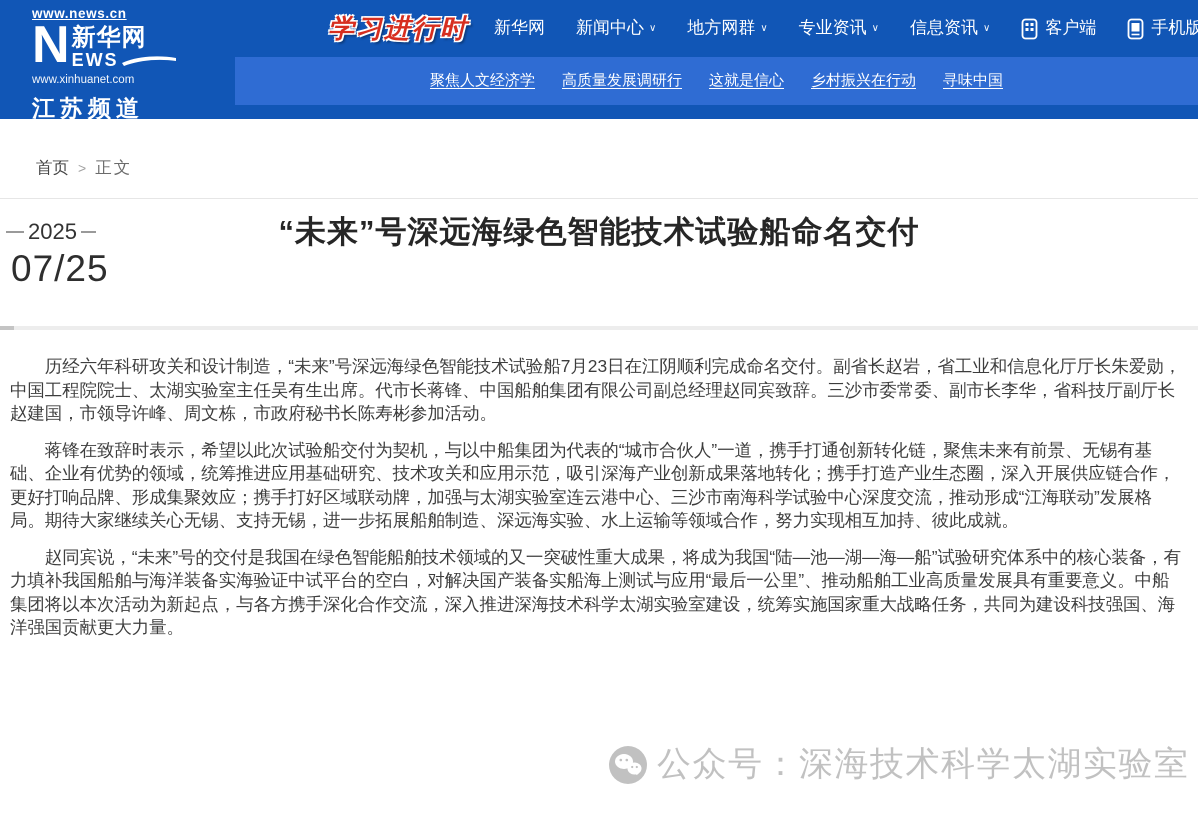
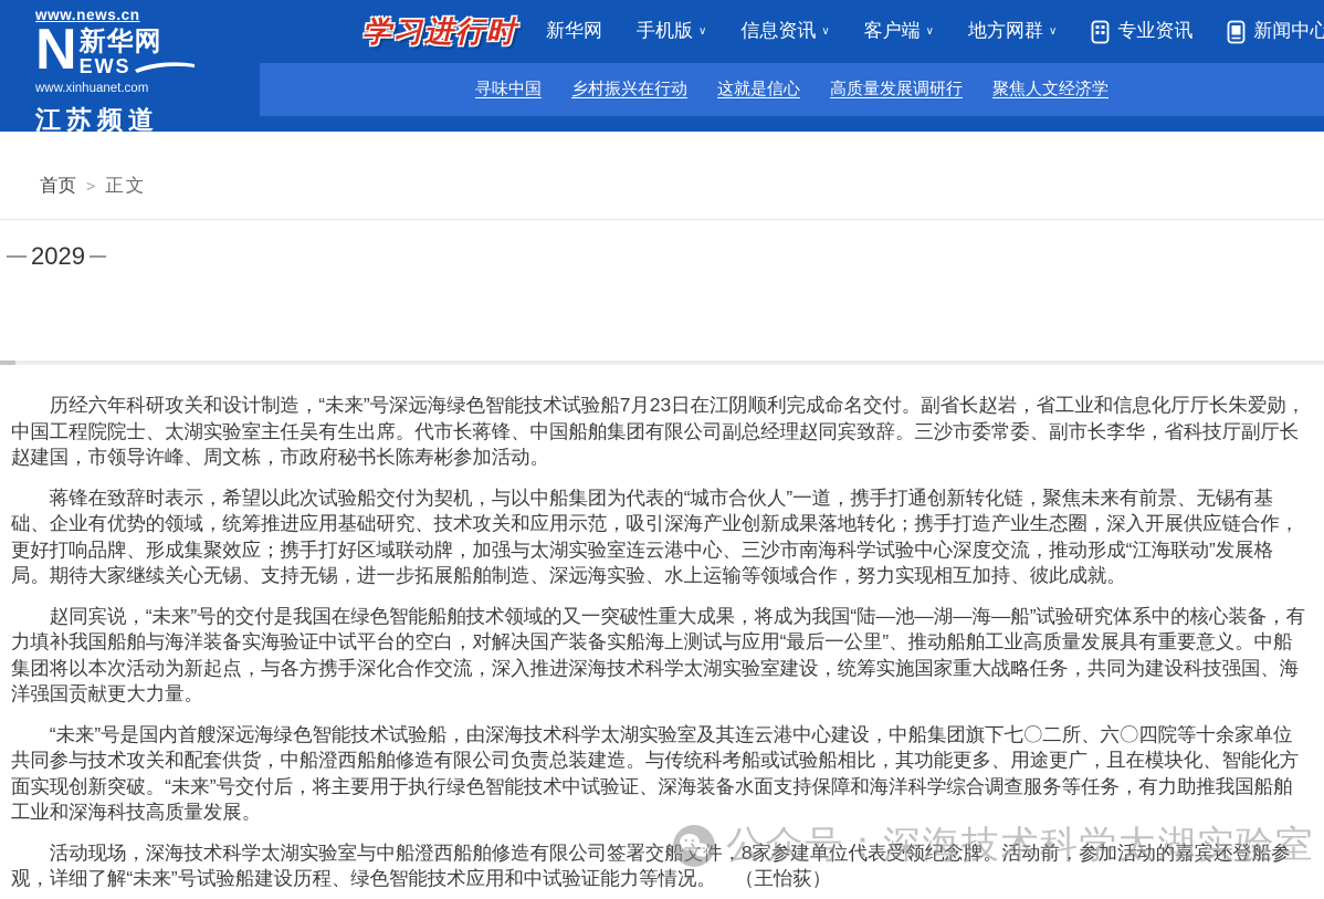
  www.news.cn
  N
  新华网
  EWS
  www.xinhuanet.com
  江苏频道
  学习进行时
  新华网
- 新闻中心
+ 手机版
- 地方网群
+ 信息资讯
- 专业资讯
+ 客户端
- 信息资讯
+ 地方网群
- 客户端
+ 专业资讯
- 手机版
+ 新闻中心
- 聚焦人文经济学
+ 寻味中国
- 高质量发展调研行
+ 乡村振兴在行动
  这就是信心
- 乡村振兴在行动
+ 高质量发展调研行
- 寻味中国
+ 聚焦人文经济学
  首页 > 正文
- 2025
+ 2029
- 07/25
- “未来”号深远海绿色智能技术试验船命名交付
  历经六年科研攻关和设计制造，“未来”号深远海绿色智能技术试验船7月23日在江阴顺利完成命名交付。副省长赵岩，省工业和信息化厅厅长朱爱勋，中国工程院院士、太湖实验室主任吴有生出席。代市长蒋锋、中国船舶集团有限公司副总经理赵同宾致辞。三沙市委常委、副市长李华，省科技厅副厅长赵建国，市领导许峰、周文栋，市政府秘书长陈寿彬参加活动。
  蒋锋在致辞时表示，希望以此次试验船交付为契机，与以中船集团为代表的“城市合伙人”一道，携手打通创新转化链，聚焦未来有前景、无锡有基础、企业有优势的领域，统筹推进应用基础研究、技术攻关和应用示范，吸引深海产业创新成果落地转化；携手打造产业生态圈，深入开展供应链合作，更好打响品牌、形成集聚效应；携手打好区域联动牌，加强与太湖实验室连云港中心、三沙市南海科学试验中心深度交流，推动形成“江海联动”发展格局。期待大家继续关心无锡、支持无锡，进一步拓展船舶制造、深远海实验、水上运输等领域合作，努力实现相互加持、彼此成就。
  赵同宾说，“未来”号的交付是我国在绿色智能船舶技术领域的又一突破性重大成果，将成为我国“陆—池—湖—海—船”试验研究体系中的核心装备，有力填补我国船舶与海洋装备实海验证中试平台的空白，对解决国产装备实船海上测试与应用“最后一公里”、推动船舶工业高质量发展具有重要意义。中船集团将以本次活动为新起点，与各方携手深化合作交流，深入推进深海技术科学太湖实验室建设，统筹实施国家重大战略任务，共同为建设科技强国、海洋强国贡献更大力量。
+ “未来”号是国内首艘深远海绿色智能技术试验船，由深海技术科学太湖实验室及其连云港中心建设，中船集团旗下七〇二所、六〇四院等十余家单位共同参与技术攻关和配套供货，中船澄西船舶修造有限公司负责总装建造。与传统科考船或试验船相比，其功能更多、用途更广，且在模块化、智能化方面实现创新突破。“未来”号交付后，将主要用于执行绿色智能技术中试验证、深海装备水面支持保障和海洋科学综合调查服务等任务，有力助推我国船舶工业和深海科技高质量发展。
+ 活动现场，深海技术科学太湖实验室与中船澄西船舶修造有限公司签署交船文件，8家参建单位代表受领纪念牌。活动前，参加活动的嘉宾还登船参观，详细了解“未来”号试验船建设历程、绿色智能技术应用和中试验证能力等情况。 （王怡荻）
  公众号：深海技术科学太湖实验室
